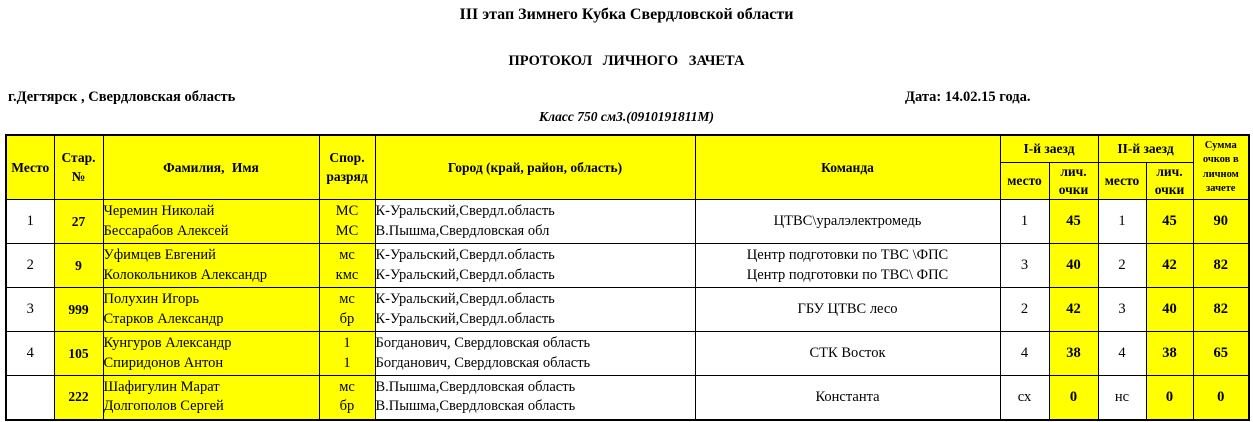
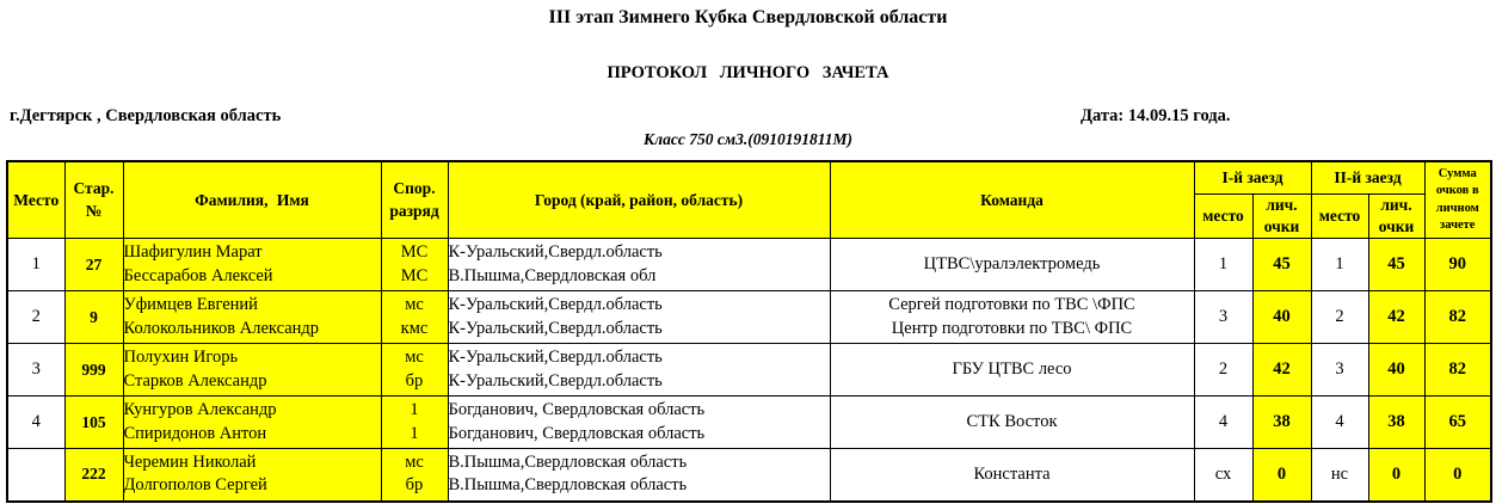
  III этап Зимнего Кубка Свердловской области
  ПРОТОКОЛ ЛИЧНОГО ЗАЧЕТА
  г.Дегтярск , Свердловская область
- Дата: 14.02.15 года.
+ Дата: 14.09.15 года.
  Класс 750 см3.(0910191811М)
  Место	Стар. №	Фамилия, Имя	Спор. разряд	Город (край, район, область)	Команда	I-й заезд	II-й заезд	Сумма очков в личном зачете
  место	лич. очки	место	лич. очки
- 1	27	Черемин Николай Бессарабов Алексей	МС МС	К-Уральский,Свердл.область В.Пышма,Свердловская обл	ЦТВС\уралэлектромедь	1	45	1	45	90
+ 1	27	Шафигулин Марат Бессарабов Алексей	МС МС	К-Уральский,Свердл.область В.Пышма,Свердловская обл	ЦТВС\уралэлектромедь	1	45	1	45	90
- 2	9	Уфимцев Евгений Колокольников Александр	мс кмс	К-Уральский,Свердл.область К-Уральский,Свердл.область	Центр подготовки по ТВС \ФПС Центр подготовки по ТВС\ ФПС	3	40	2	42	82
+ 2	9	Уфимцев Евгений Колокольников Александр	мс кмс	К-Уральский,Свердл.область К-Уральский,Свердл.область	Сергей подготовки по ТВС \ФПС Центр подготовки по ТВС\ ФПС	3	40	2	42	82
  3	999	Полухин Игорь Старков Александр	мс бр	К-Уральский,Свердл.область К-Уральский,Свердл.область	ГБУ ЦТВС лесо	2	42	3	40	82
  4	105	Кунгуров Александр Спиридонов Антон	1 1	Богданович, Свердловская область Богданович, Свердловская область	СТК Восток	4	38	4	38	65
- 	222	Шафигулин Марат Долгополов Сергей	мс бр	В.Пышма,Свердловская область В.Пышма,Свердловская область	Константа	сх	0	нс	0	0
+ 	222	Черемин Николай Долгополов Сергей	мс бр	В.Пышма,Свердловская область В.Пышма,Свердловская область	Константа	сх	0	нс	0	0
